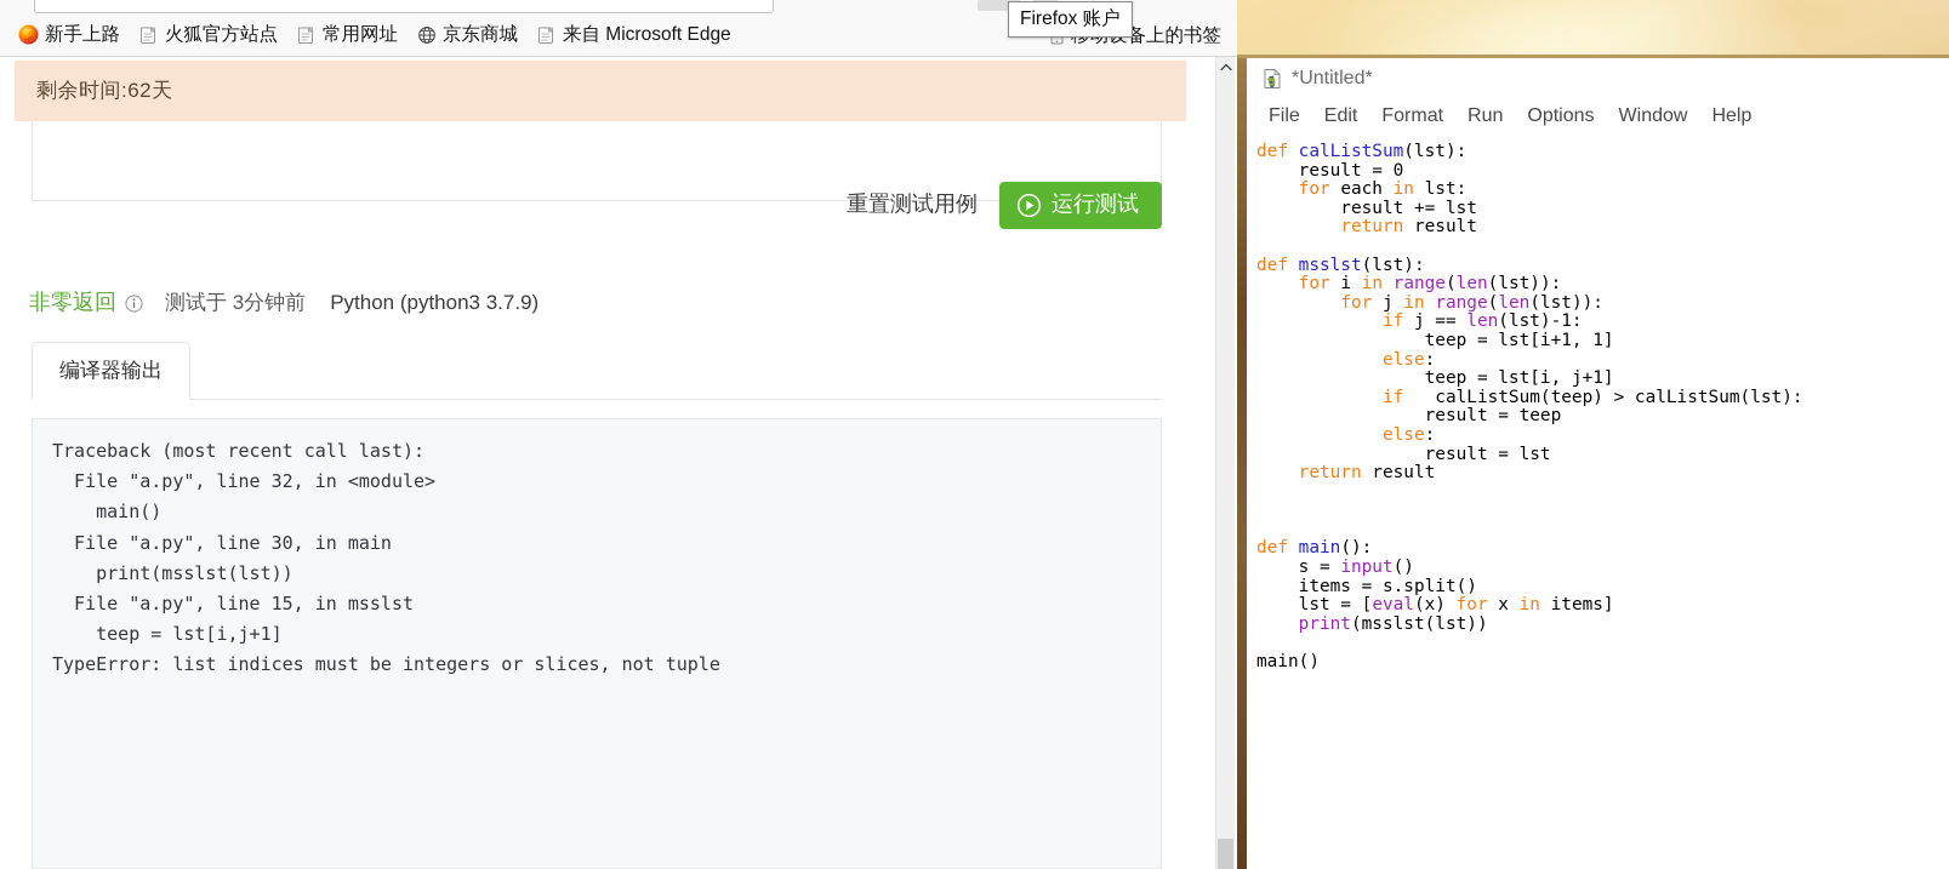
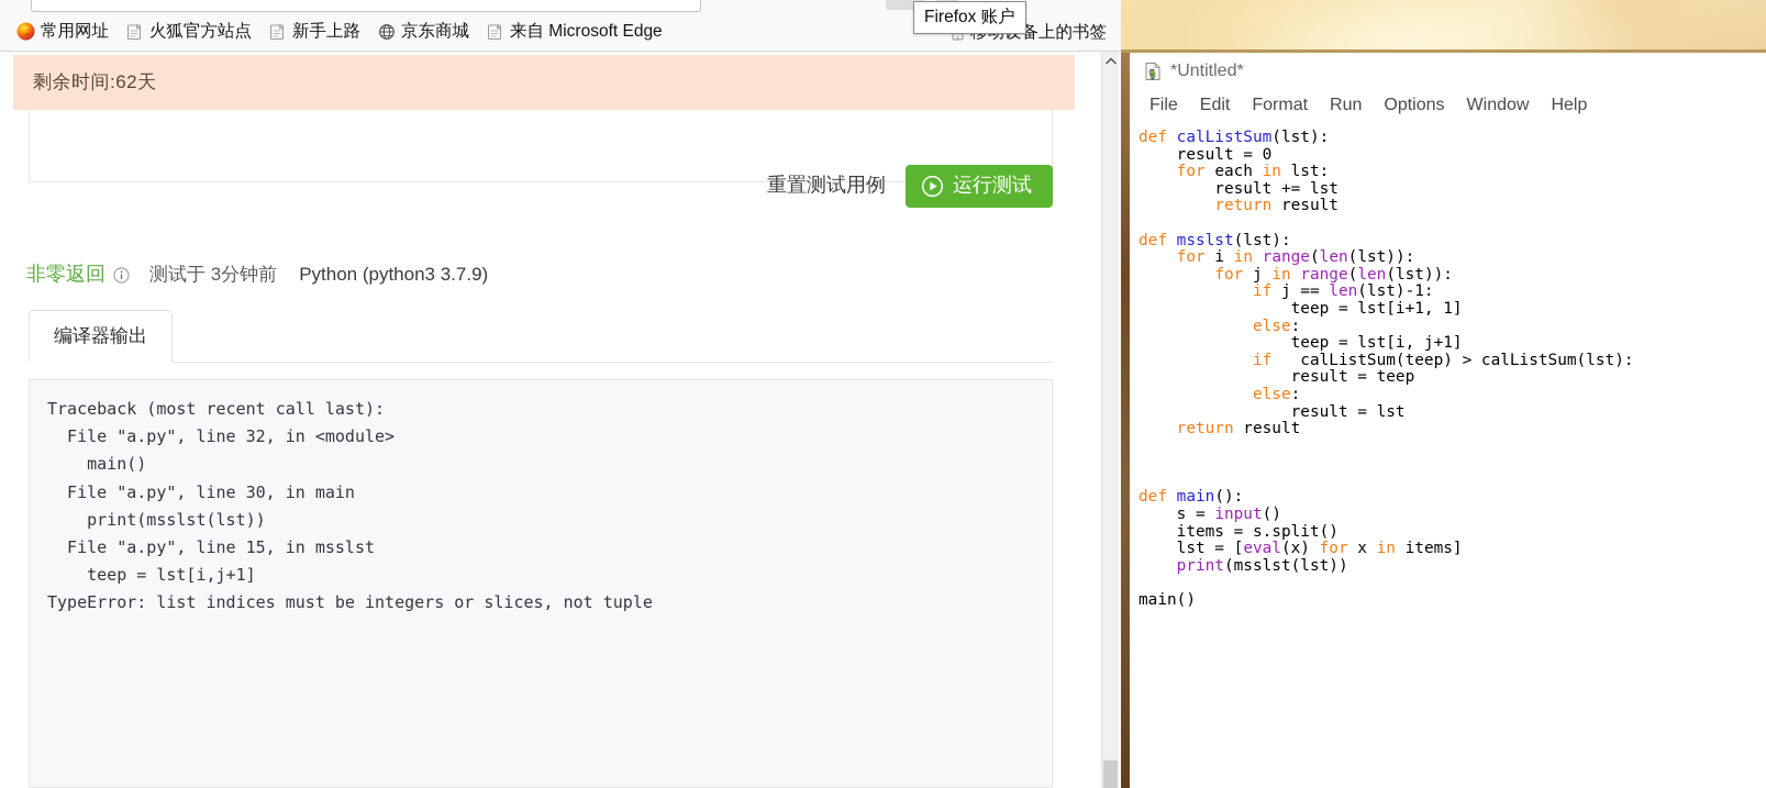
- 新手上路
+ 常用网址
  火狐官方站点
- 常用网址
+ 新手上路
  京东商城
  来自 Microsoft Edge
  剩余时间:62天
  重置测试用例
  运行测试
  非零返回
  测试于 3分钟前
  Python (python3 3.7.9)
  编译器输出
  Traceback (most recent call last):
  File "a.py", line 32, in <module>
  main()
  File "a.py", line 30, in main
  print(msslst(lst))
  File "a.py", line 15, in msslst
  teep = lst[i,j+1]
  TypeError: list indices must be integers or slices, not tuple
  Firefox 账户
  *Untitled*
  File
  Edit
  Format
  Run
  Options
  Window
  Help
  def calListSum(lst):
  result = 0
  for each in lst:
  result += lst
  return result
  def msslst(lst):
  for i in range(len(lst)):
  for j in range(len(lst)):
  if j == len(lst)-1:
  teep = lst[i+1, 1]
  else:
  teep = lst[i, j+1]
  if calListSum(teep) > calListSum(lst):
  result = teep
  else:
  result = lst
  return result
  def main():
  s = input()
  items = s.split()
  lst = [eval(x) for x in items]
  print(msslst(lst))
  main()
